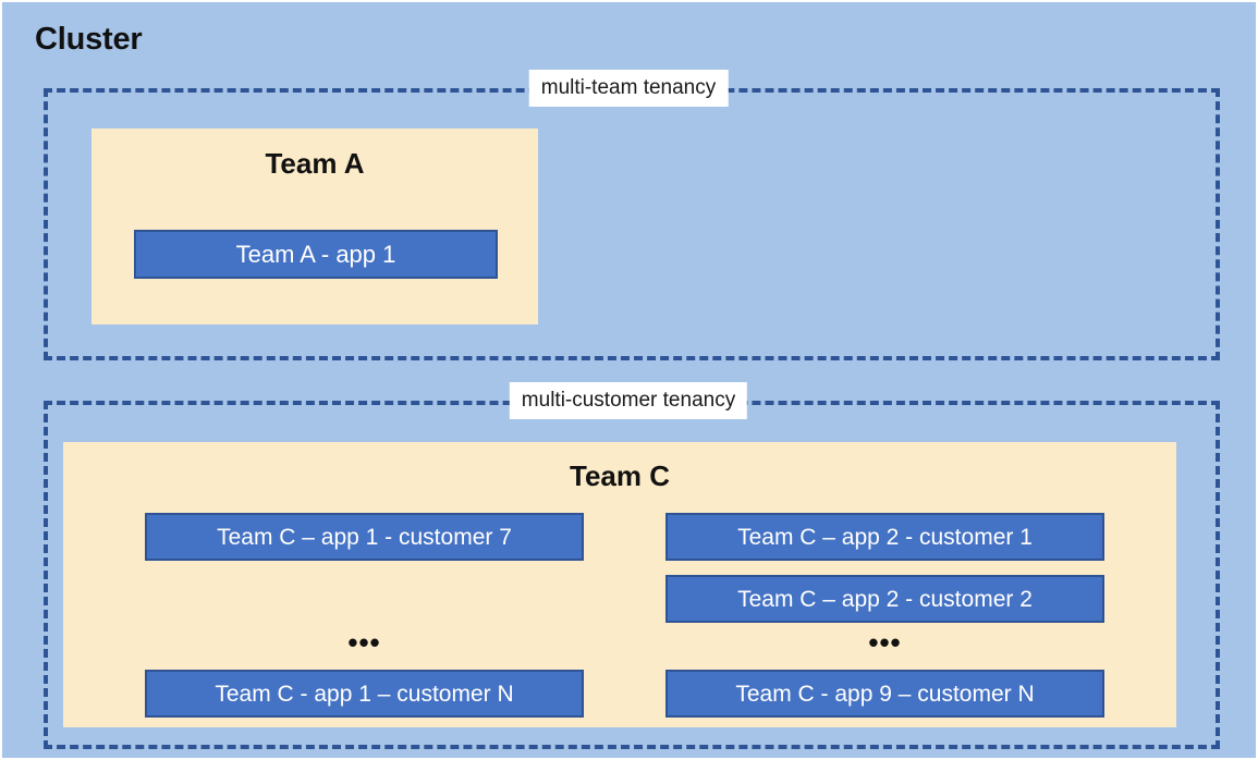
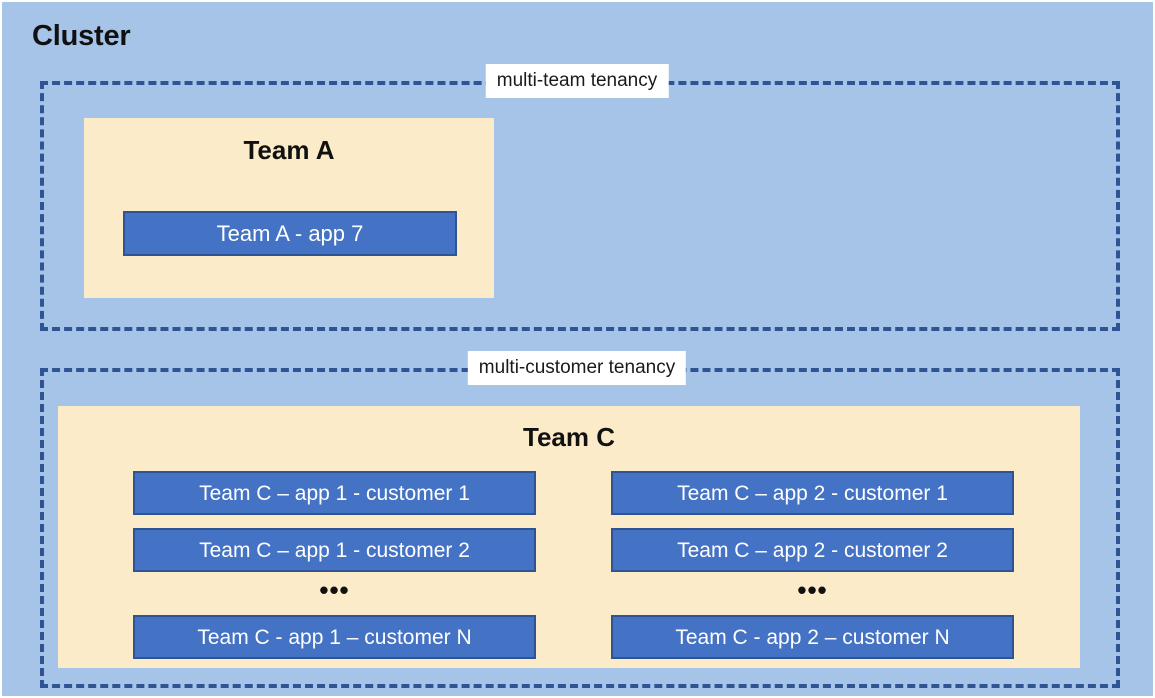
  Cluster
  multi-team tenancy
  Team A
- Team A - app 1
+ Team A - app 7
  multi-customer tenancy
  Team C
- Team C – app 1 - customer 7
+ Team C – app 1 - customer 1
+ Team C – app 1 - customer 2
  •••
  Team C - app 1 – customer N
  Team C – app 2 - customer 1
  Team C – app 2 - customer 2
  •••
- Team C - app 9 – customer N
+ Team C - app 2 – customer N
